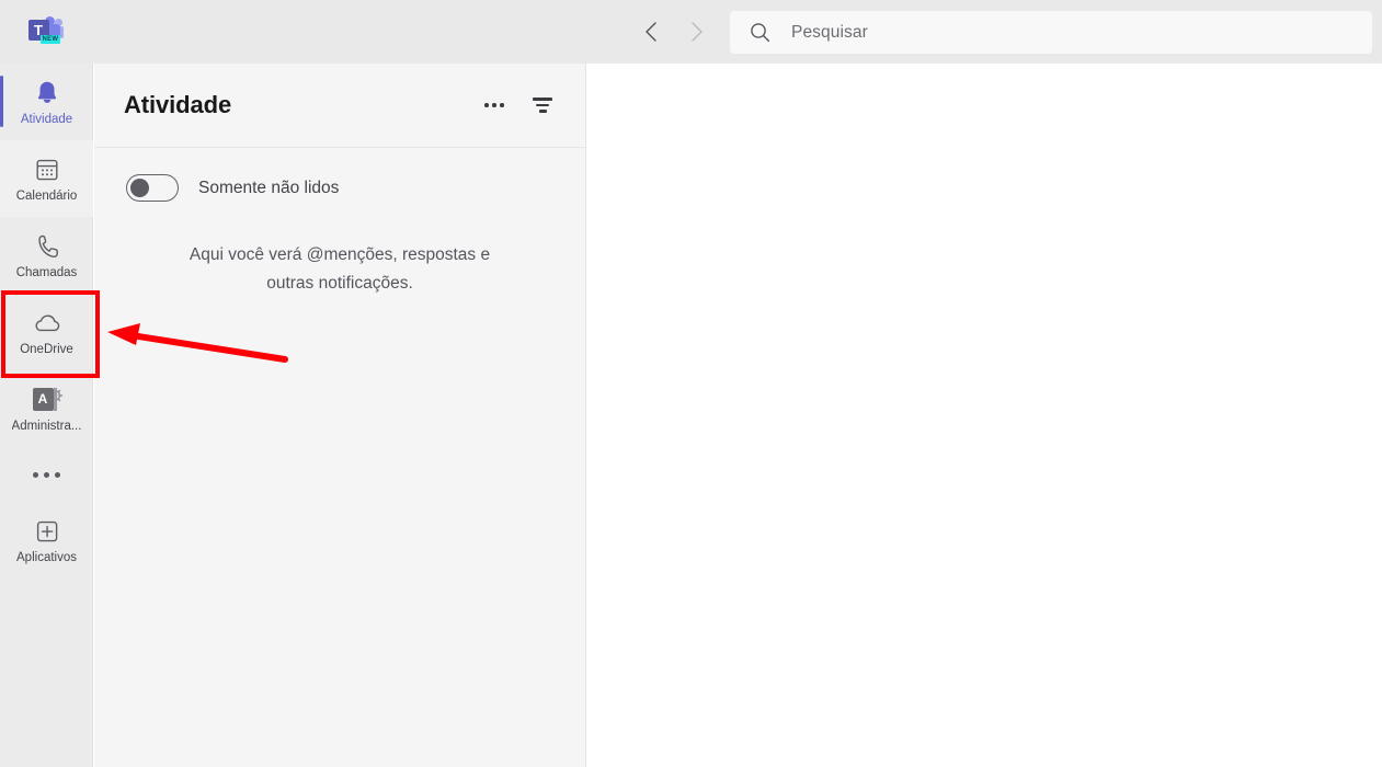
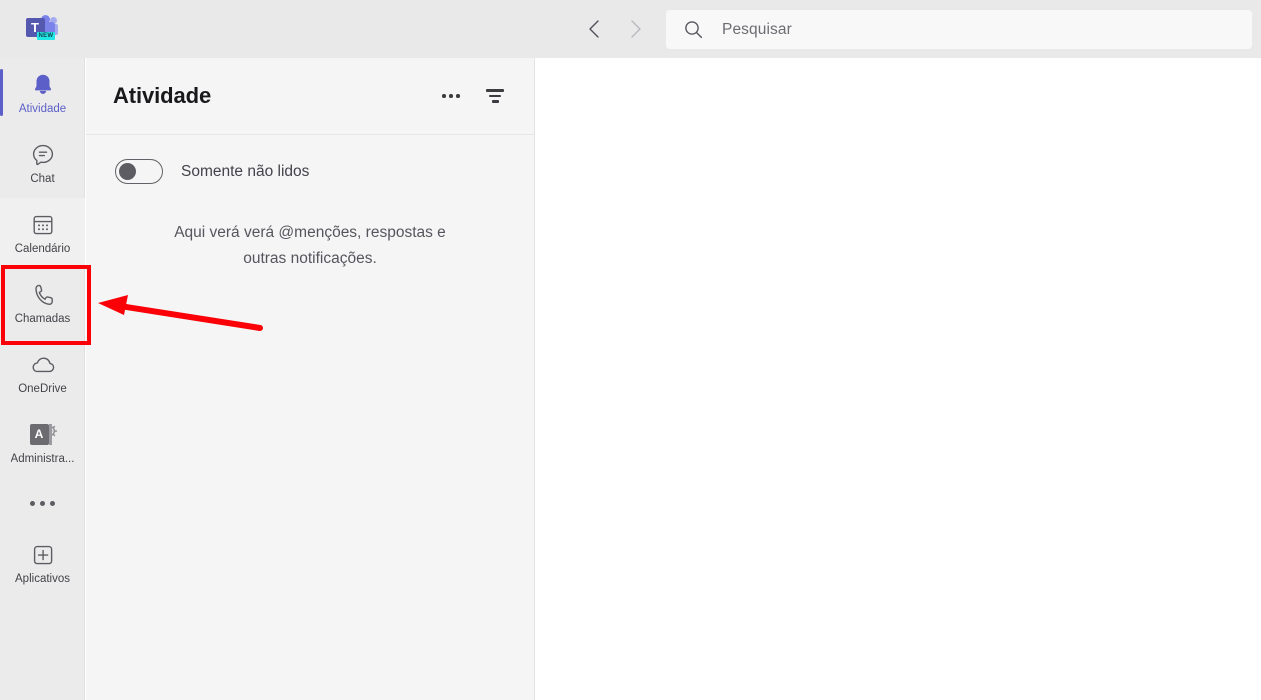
  T
  Pesquisar
  Atividade
+ Chat
  Calendário
  Chamadas
  OneDrive
  A
  Administra...
  Aplicativos
  Atividade
  Somente não lidos
- Aqui você verá @menções, respostas e outras notificações.
+ Aqui verá verá @menções, respostas e outras notificações.
